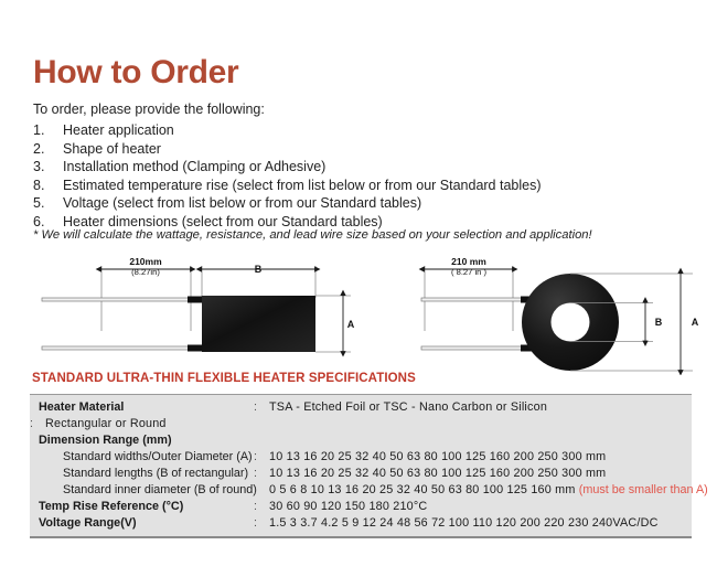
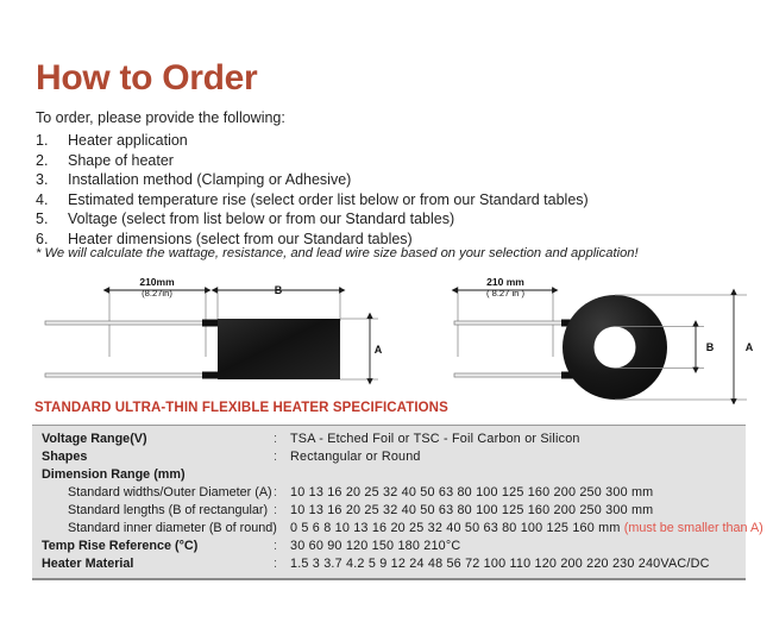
  How to Order
  To order, please provide the following:
  1.
  Heater application
  2.
  Shape of heater
  3.
  Installation method (Clamping or Adhesive)
- 8.
+ 4.
- Estimated temperature rise (select from list below or from our Standard tables)
+ Estimated temperature rise (select order list below or from our Standard tables)
  5.
  Voltage (select from list below or from our Standard tables)
  6.
  Heater dimensions (select from our Standard tables)
  * We will calculate the wattage, resistance, and lead wire size based on your selection and application!
  210mm
  (8.27in)
  B
  A
  210 mm
  ( 8.27 in )
  B
  A
  STANDARD ULTRA-THIN FLEXIBLE HEATER SPECIFICATIONS
- Heater Material
+ Voltage Range(V)
  :
- TSA - Etched Foil or TSC - Nano Carbon or Silicon
+ TSA - Etched Foil or TSC - Foil Carbon or Silicon
+ Shapes
  :
  Rectangular or Round
  Dimension Range (mm)
  Standard widths/Outer Diameter (A)
  :
  10 13 16 20 25 32 40 50 63 80 100 125 160 200 250 300 mm
  Standard lengths (B of rectangular)
  :
  10 13 16 20 25 32 40 50 63 80 100 125 160 200 250 300 mm
  Standard inner diameter (B of round)
  :
  0 5 6 8 10 13 16 20 25 32 40 50 63 80 100 125 160 mm (must be smaller than A)
  Temp Rise Reference (°C)
  :
  30 60 90 120 150 180 210°C
- Voltage Range(V)
+ Heater Material
  :
  1.5 3 3.7 4.2 5 9 12 24 48 56 72 100 110 120 200 220 230 240VAC/DC
